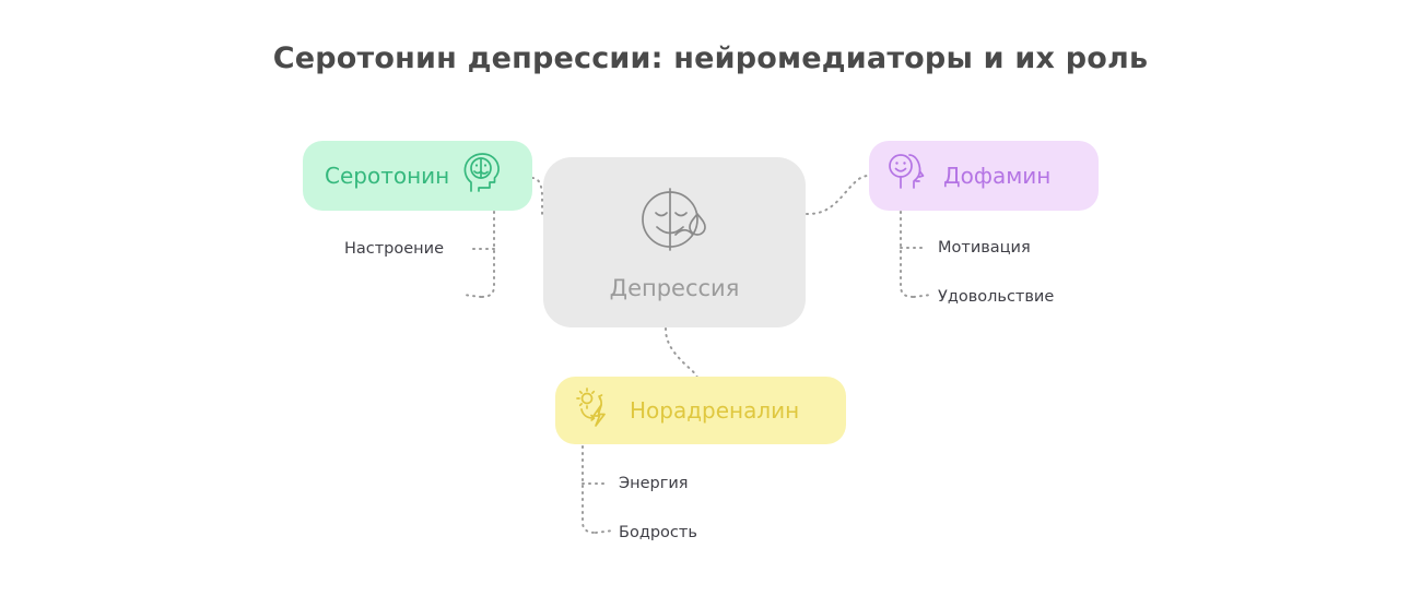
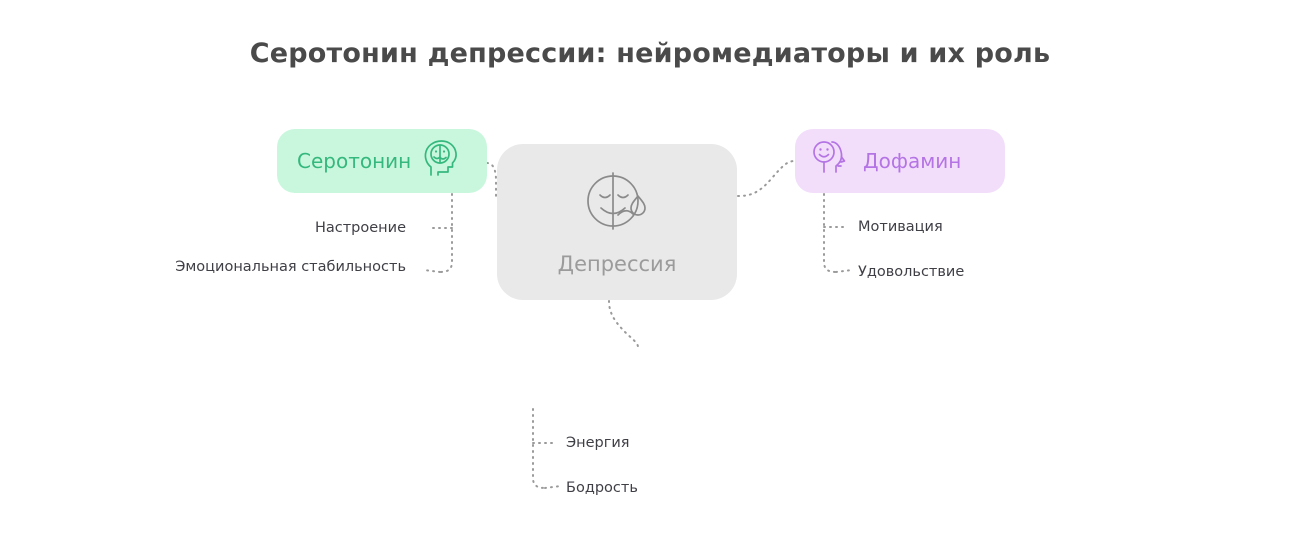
  Серотонин депрессии: нейромедиаторы и их роль
  Депрессия
  Серотонин
  Дофамин
- Норадреналин
  Настроение
+ Эмоциональная стабильность
  Мотивация
  Удовольствие
  Энергия
  Бодрость
